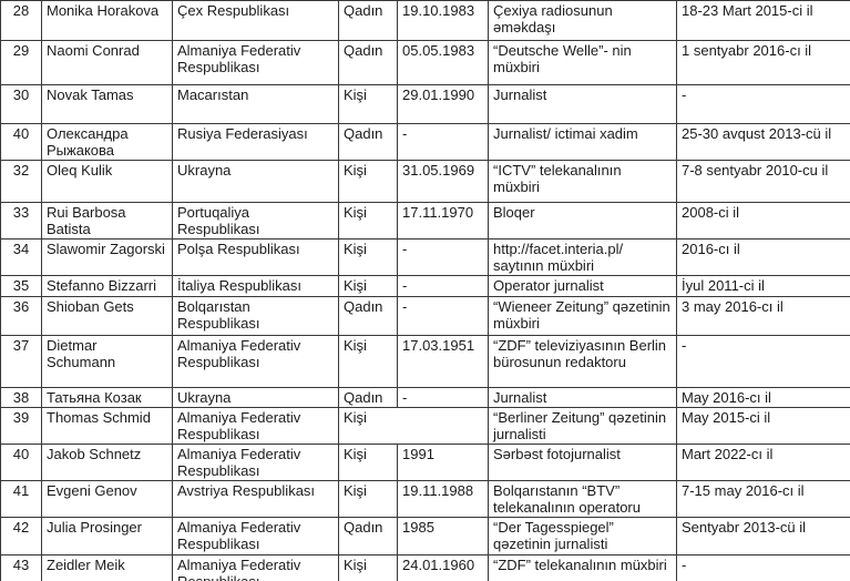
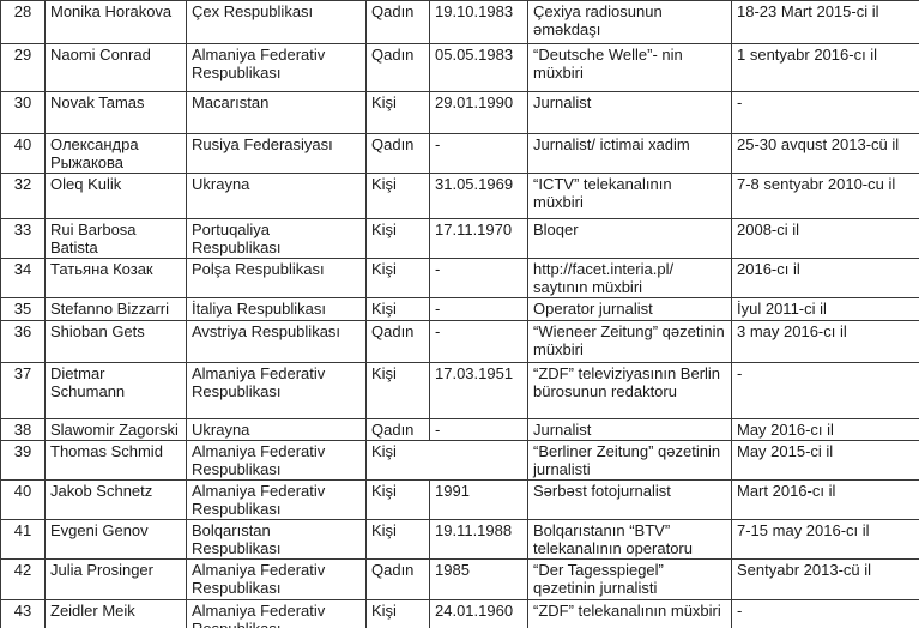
  28	Monika Horakova	Çex Respublikası	Qadın	19.10.1983	Çexiya radiosunun əməkdaşı	18-23 Mart 2015-ci il
  29	Naomi Conrad	Almaniya Federativ Respublikası	Qadın	05.05.1983	“Deutsche Welle”- nin müxbiri	1 sentyabr 2016-cı il
  30	Novak Tamas	Macarıstan	Kişi	29.01.1990	Jurnalist	-
  40	Олександра Рыжакова	Rusiya Federasiyası	Qadın	-	Jurnalist/ ictimai xadim	25-30 avqust 2013-cü il
  32	Oleq Kulik	Ukrayna	Kişi	31.05.1969	“ICTV” telekanalının müxbiri	7-8 sentyabr 2010-cu il
  33	Rui Barbosa Batista	Portuqaliya Respublikası	Kişi	17.11.1970	Bloqer	2008-ci il
- 34	Slawomir Zagorski	Polşa Respublikası	Kişi	-	http://facet.interia.pl/ saytının müxbiri	2016-cı il
+ 34	Татьяна Козак	Polşa Respublikası	Kişi	-	http://facet.interia.pl/ saytının müxbiri	2016-cı il
  35	Stefanno Bizzarri	İtaliya Respublikası	Kişi	-	Operator jurnalist	İyul 2011-ci il
- 36	Shioban Gets	Bolqarıstan Respublikası	Qadın	-	“Wieneer Zeitung” qəzetinin müxbiri	3 may 2016-cı il
+ 36	Shioban Gets	Avstriya Respublikası	Qadın	-	“Wieneer Zeitung” qəzetinin müxbiri	3 may 2016-cı il
  37	Dietmar Schumann	Almaniya Federativ Respublikası	Kişi	17.03.1951	“ZDF” televiziyasının Berlin bürosunun redaktoru	-
- 38	Татьяна Козак	Ukrayna	Qadın	-	Jurnalist	May 2016-cı il
+ 38	Slawomir Zagorski	Ukrayna	Qadın	-	Jurnalist	May 2016-cı il
  39	Thomas Schmid	Almaniya Federativ Respublikası	Kişi	“Berliner Zeitung” qəzetinin jurnalisti	May 2015-ci il
- 40	Jakob Schnetz	Almaniya Federativ Respublikası	Kişi	1991	Sərbəst fotojurnalist	Mart 2022-cı il
+ 40	Jakob Schnetz	Almaniya Federativ Respublikası	Kişi	1991	Sərbəst fotojurnalist	Mart 2016-cı il
- 41	Evgeni Genov	Avstriya Respublikası	Kişi	19.11.1988	Bolqarıstanın “BTV” telekanalının operatoru	7-15 may 2016-cı il
+ 41	Evgeni Genov	Bolqarıstan Respublikası	Kişi	19.11.1988	Bolqarıstanın “BTV” telekanalının operatoru	7-15 may 2016-cı il
  42	Julia Prosinger	Almaniya Federativ Respublikası	Qadın	1985	“Der Tagesspiegel” qəzetinin jurnalisti	Sentyabr 2013-cü il
  43	Zeidler Meik	Almaniya Federativ	Kişi	24.01.1960	“ZDF” telekanalının müxbiri	-
